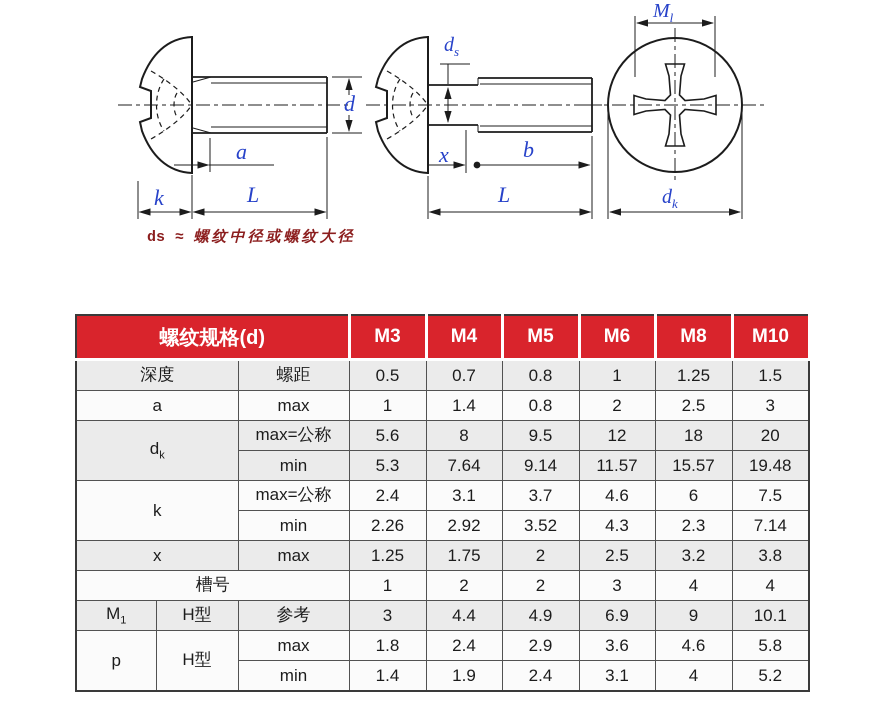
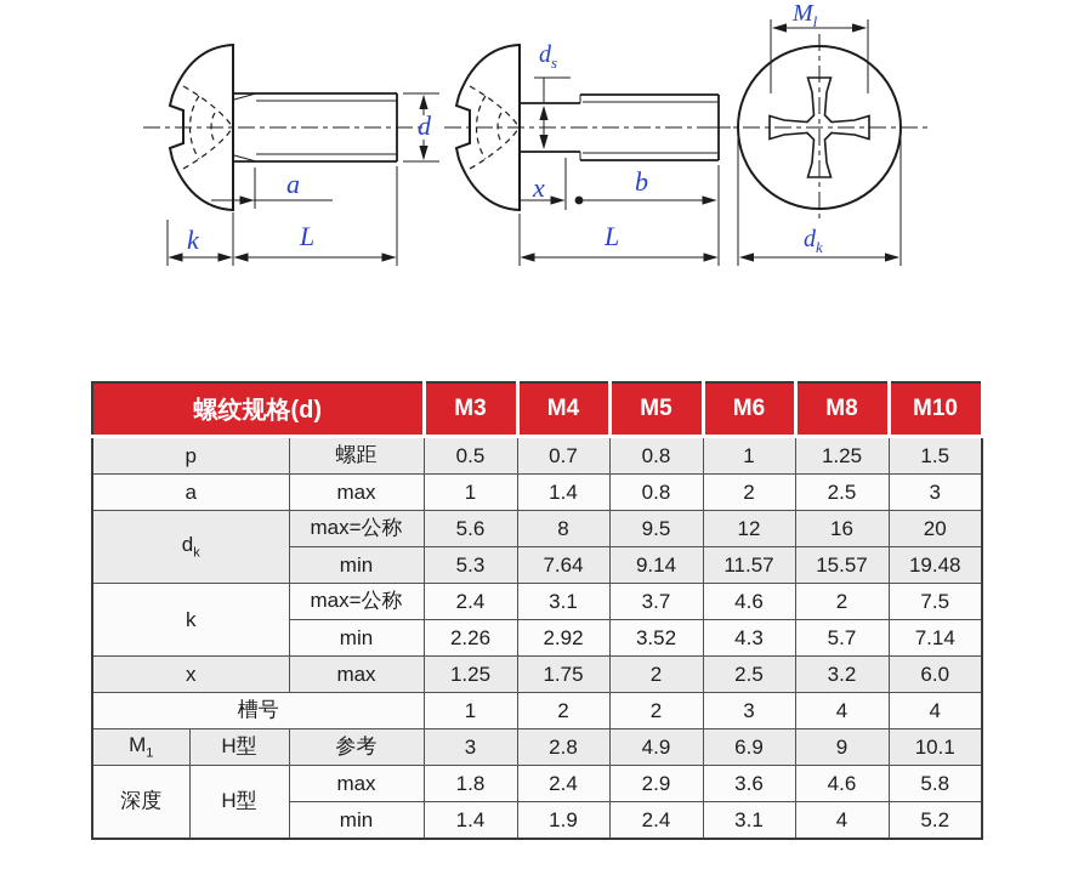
  d
  a
  k
  L
  ds
  x
  b
  L
  Ml
  dk
- ds ≈ 螺纹中径或螺纹大径
  螺纹规格(d)	M3	M4	M5	M6	M8	M10
- 深度	螺距	0.5	0.7	0.8	1	1.25	1.5
+ p	螺距	0.5	0.7	0.8	1	1.25	1.5
  a	max	1	1.4	0.8	2	2.5	3
- dk	max=公称	5.6	8	9.5	12	18	20
+ dk	max=公称	5.6	8	9.5	12	16	20
  min	5.3	7.64	9.14	11.57	15.57	19.48
- k	max=公称	2.4	3.1	3.7	4.6	6	7.5
+ k	max=公称	2.4	3.1	3.7	4.6	2	7.5
- min	2.26	2.92	3.52	4.3	2.3	7.14
+ min	2.26	2.92	3.52	4.3	5.7	7.14
- x	max	1.25	1.75	2	2.5	3.2	3.8
+ x	max	1.25	1.75	2	2.5	3.2	6.0
  槽号	1	2	2	3	4	4
- M1	H型	参考	3	4.4	4.9	6.9	9	10.1
+ M1	H型	参考	3	2.8	4.9	6.9	9	10.1
- p	H型	max	1.8	2.4	2.9	3.6	4.6	5.8
+ 深度	H型	max	1.8	2.4	2.9	3.6	4.6	5.8
  min	1.4	1.9	2.4	3.1	4	5.2
